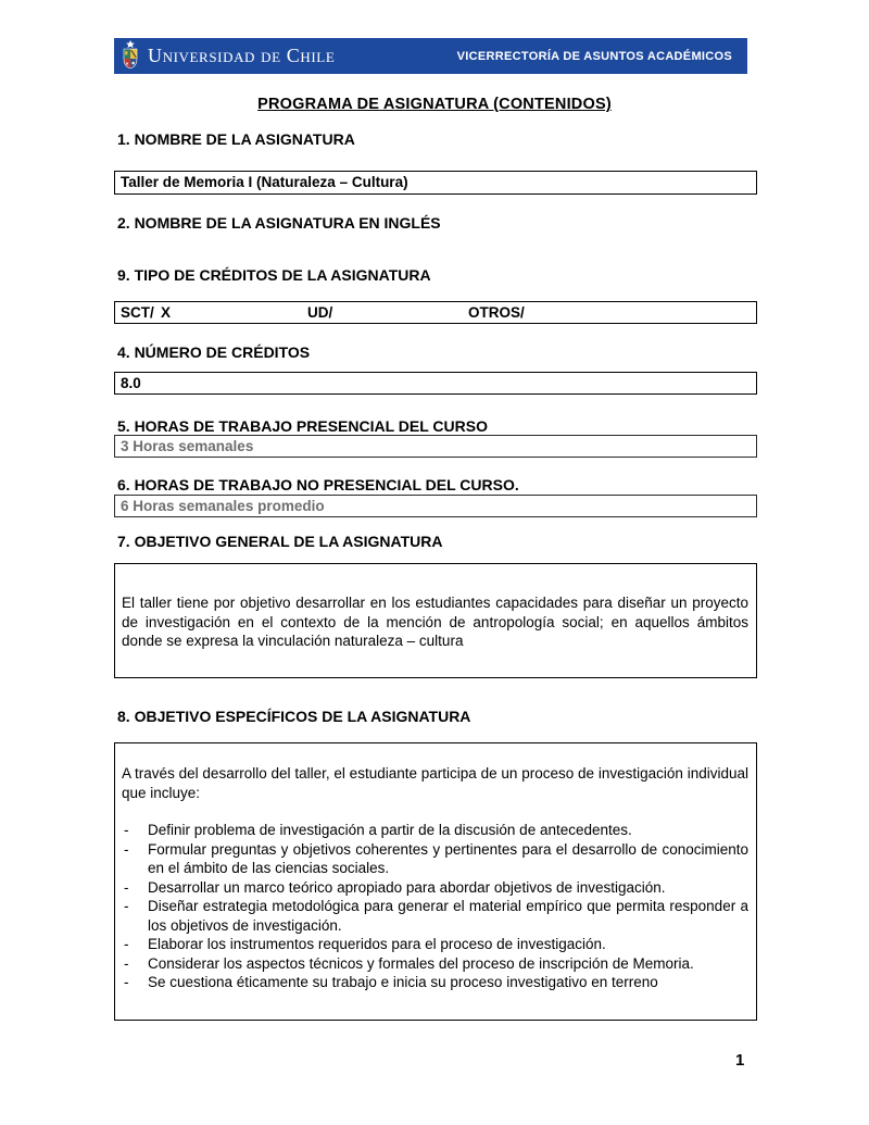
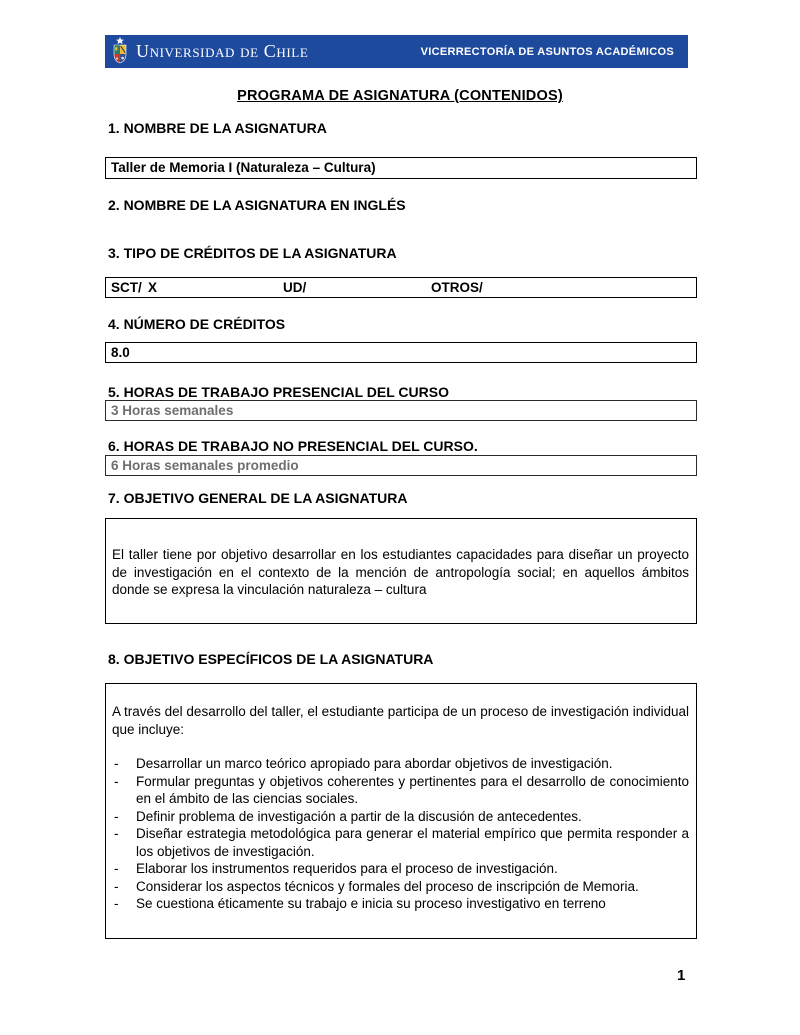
  Universidad de Chile
  VICERRECTORÍA DE ASUNTOS ACADÉMICOS
  PROGRAMA DE ASIGNATURA (CONTENIDOS)
  1. NOMBRE DE LA ASIGNATURA
  Taller de Memoria I (Naturaleza – Cultura)
  2. NOMBRE DE LA ASIGNATURA EN INGLÉS
- 9. TIPO DE CRÉDITOS DE LA ASIGNATURA
+ 3. TIPO DE CRÉDITOS DE LA ASIGNATURA
  SCT/
  X
  UD/
  OTROS/
  4. NÚMERO DE CRÉDITOS
  8.0
  5. HORAS DE TRABAJO PRESENCIAL DEL CURSO
  3 Horas semanales
  6. HORAS DE TRABAJO NO PRESENCIAL DEL CURSO.
  6 Horas semanales promedio
  7. OBJETIVO GENERAL DE LA ASIGNATURA
  El taller tiene por objetivo desarrollar en los estudiantes capacidades para diseñar un proyecto de investigación en el contexto de la mención de antropología social; en aquellos ámbitos donde se expresa la vinculación naturaleza – cultura
  8. OBJETIVO ESPECÍFICOS DE LA ASIGNATURA
  A través del desarrollo del taller, el estudiante participa de un proceso de investigación individual que incluye:
- Definir problema de investigación a partir de la discusión de antecedentes.
+ Desarrollar un marco teórico apropiado para abordar objetivos de investigación.
  Formular preguntas y objetivos coherentes y pertinentes para el desarrollo de conocimiento en el ámbito de las ciencias sociales.
- Desarrollar un marco teórico apropiado para abordar objetivos de investigación.
+ Definir problema de investigación a partir de la discusión de antecedentes.
  Diseñar estrategia metodológica para generar el material empírico que permita responder a los objetivos de investigación.
  Elaborar los instrumentos requeridos para el proceso de investigación.
  Considerar los aspectos técnicos y formales del proceso de inscripción de Memoria.
  Se cuestiona éticamente su trabajo e inicia su proceso investigativo en terreno
  1
